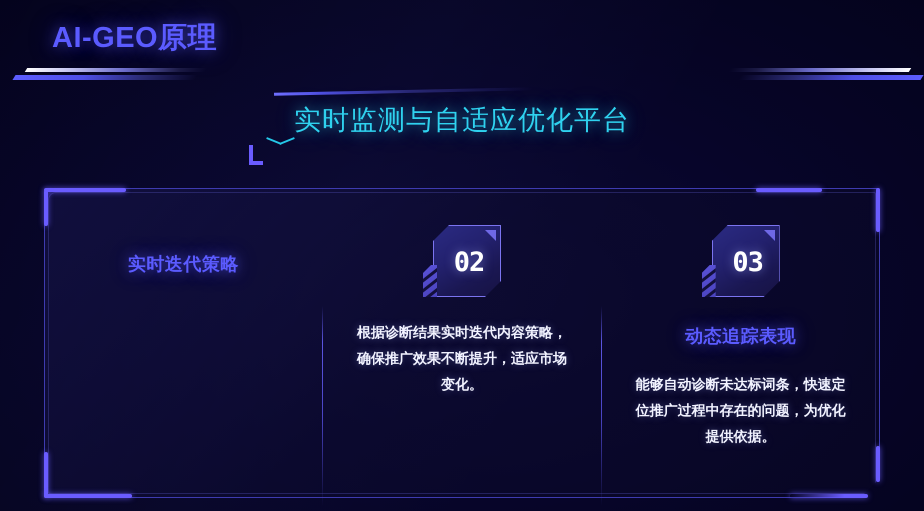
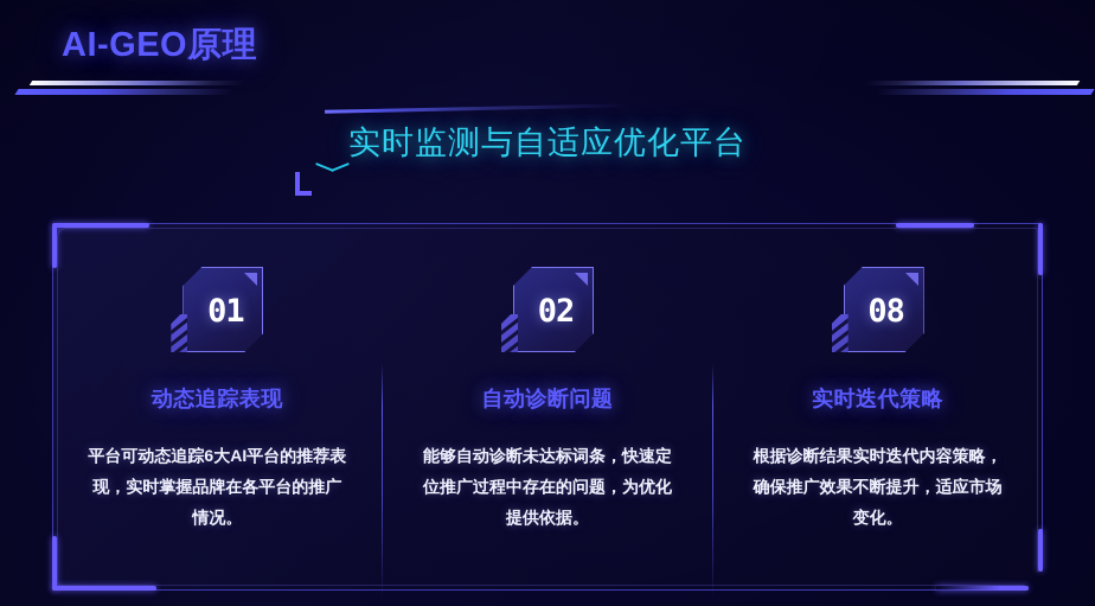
  AI-GEO原理
  实时监测与自适应优化平台
+ 01
- 实时迭代策略
+ 动态追踪表现
+ 平台可动态追踪6大AI平台的推荐表现，实时掌握品牌在各平台的推广情况。
  02
+ 自动诊断问题
- 根据诊断结果实时迭代内容策略，确保推广效果不断提升，适应市场变化。
+ 能够自动诊断未达标词条，快速定位推广过程中存在的问题，为优化提供依据。
- 03
+ 08
- 动态追踪表现
+ 实时迭代策略
- 能够自动诊断未达标词条，快速定位推广过程中存在的问题，为优化提供依据。
+ 根据诊断结果实时迭代内容策略，确保推广效果不断提升，适应市场变化。
